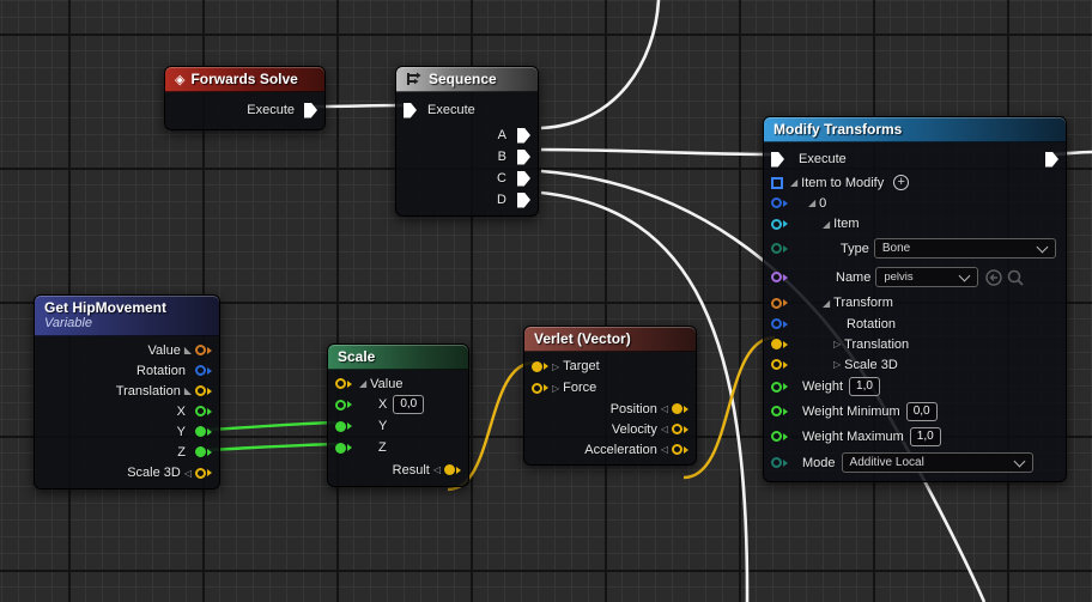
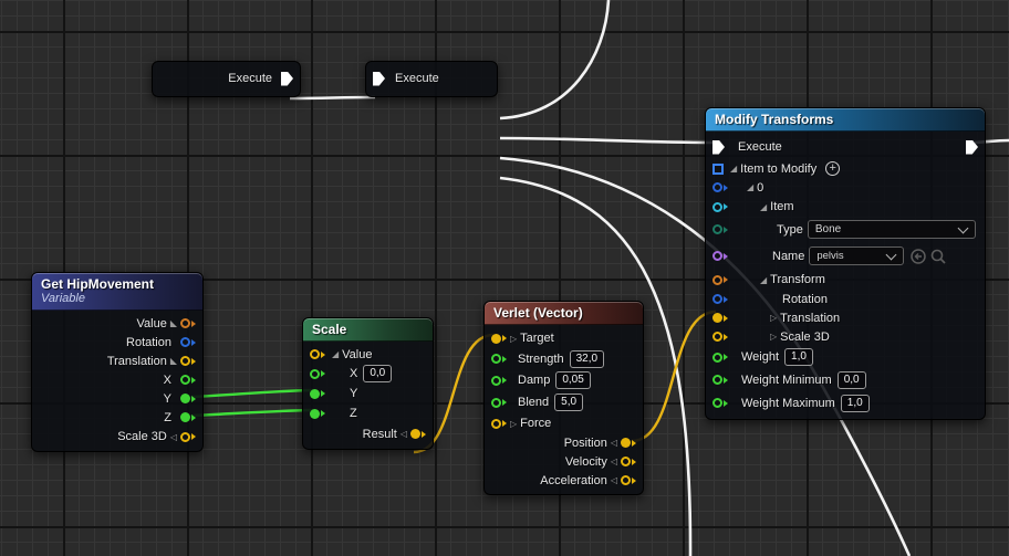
- ◈
- Forwards Solve
  Execute
- Sequence
  Execute
- A
- B
- C
- D
  Modify Transforms
  Execute
  ◢
  Item to Modify
  +
  ◢
  0
  ◢
  Item
  Type
  Bone
  Name
  pelvis
  ◢
  Transform
  Rotation
  ▷
  Translation
  ▷
  Scale 3D
  Weight
  1,0
  Weight Minimum
  0,0
  Weight Maximum
  1,0
- Mode
- Additive Local
  Get HipMovement
  Variable
  Value
  ◣
  Rotation
  Translation
  ◣
  X
  Y
  Z
  Scale 3D
  ◁
  Scale
  ◢
  Value
  X
  0,0
  Y
  Z
  Result
  ◁
  Verlet (Vector)
  ▷
  Target
+ Strength
+ 32,0
+ Damp
+ 0,05
+ Blend
+ 5,0
  ▷
  Force
  Position
  ◁
  Velocity
  ◁
  Acceleration
  ◁
